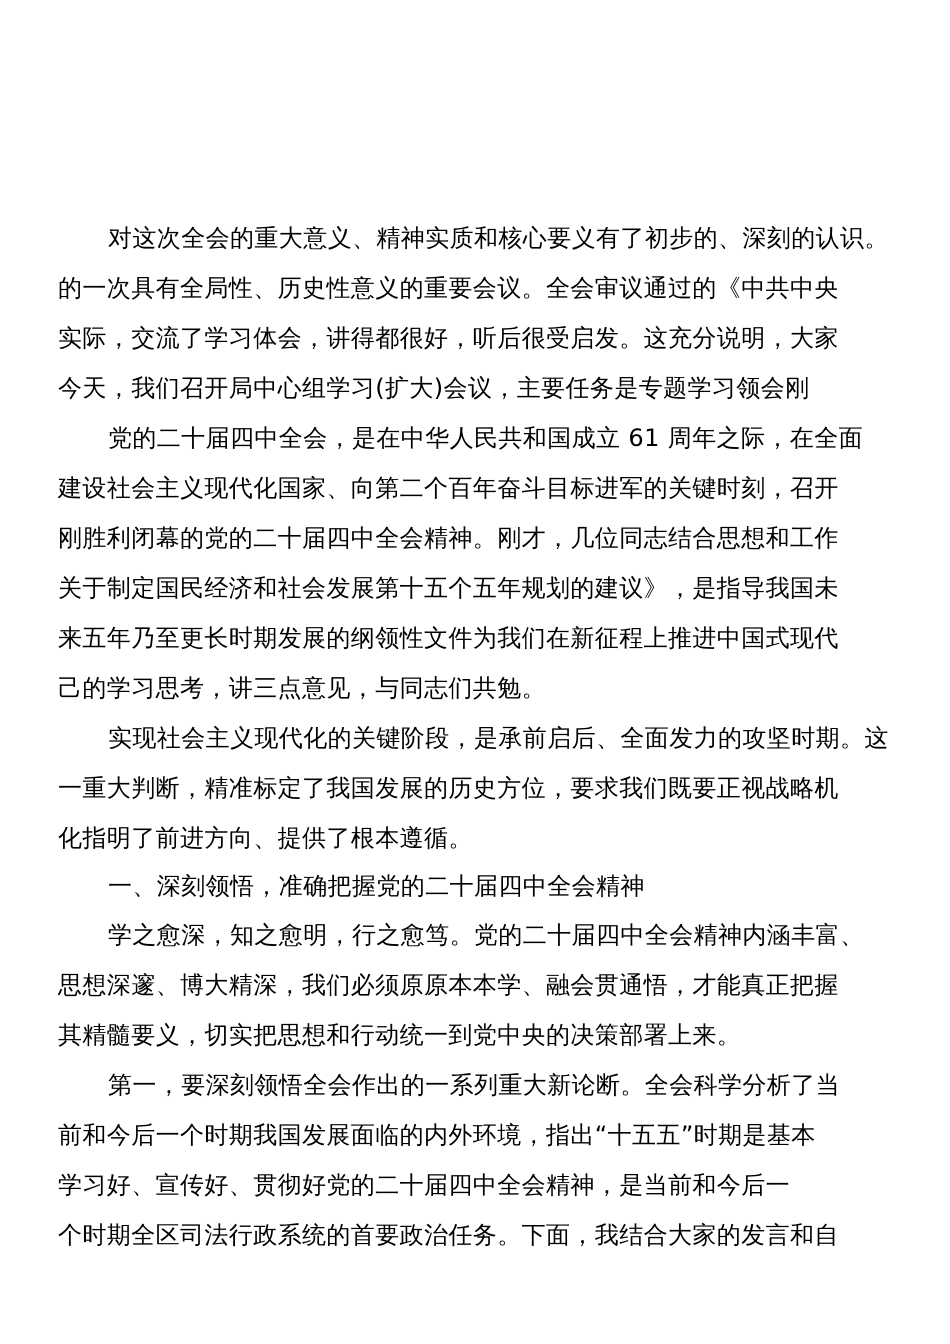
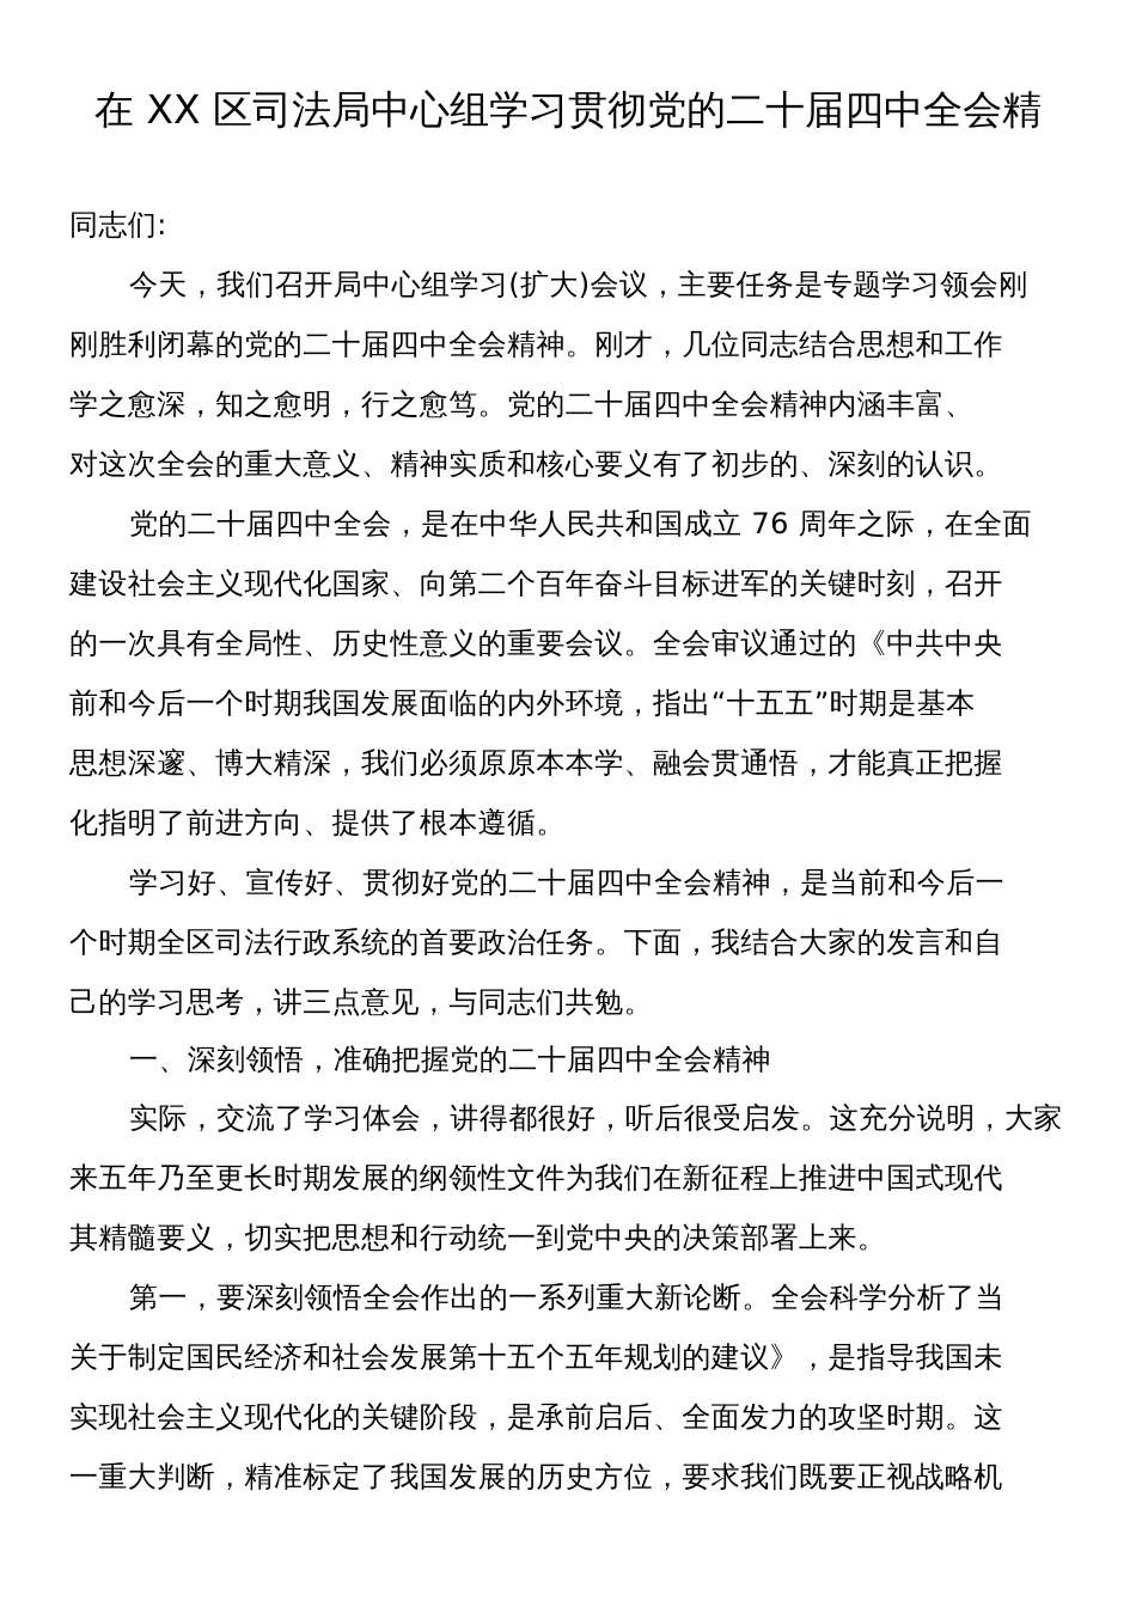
+ 在 XX 区司法局中心组学习贯彻党的二十届四中全会精
+ 同志们:
- 对这次全会的重大意义、精神实质和核心要义有了初步的、深刻的认识。
+ 今天，我们召开局中心组学习(扩大)会议，主要任务是专题学习领会刚
- 的一次具有全局性、历史性意义的重要会议。全会审议通过的《中共中央
+ 刚胜利闭幕的党的二十届四中全会精神。刚才，几位同志结合思想和工作
- 实际，交流了学习体会，讲得都很好，听后很受启发。这充分说明，大家
+ 学之愈深，知之愈明，行之愈笃。党的二十届四中全会精神内涵丰富、
- 今天，我们召开局中心组学习(扩大)会议，主要任务是专题学习领会刚
+ 对这次全会的重大意义、精神实质和核心要义有了初步的、深刻的认识。
- 党的二十届四中全会，是在中华人民共和国成立 61 周年之际，在全面
+ 党的二十届四中全会，是在中华人民共和国成立 76 周年之际，在全面
  建设社会主义现代化国家、向第二个百年奋斗目标进军的关键时刻，召开
- 刚胜利闭幕的党的二十届四中全会精神。刚才，几位同志结合思想和工作
+ 的一次具有全局性、历史性意义的重要会议。全会审议通过的《中共中央
- 关于制定国民经济和社会发展第十五个五年规划的建议》，是指导我国未
+ 前和今后一个时期我国发展面临的内外环境，指出“十五五”时期是基本
- 来五年乃至更长时期发展的纲领性文件为我们在新征程上推进中国式现代
+ 思想深邃、博大精深，我们必须原原本本学、融会贯通悟，才能真正把握
- 己的学习思考，讲三点意见，与同志们共勉。
+ 化指明了前进方向、提供了根本遵循。
- 实现社会主义现代化的关键阶段，是承前启后、全面发力的攻坚时期。这
+ 学习好、宣传好、贯彻好党的二十届四中全会精神，是当前和今后一
- 一重大判断，精准标定了我国发展的历史方位，要求我们既要正视战略机
+ 个时期全区司法行政系统的首要政治任务。下面，我结合大家的发言和自
- 化指明了前进方向、提供了根本遵循。
+ 己的学习思考，讲三点意见，与同志们共勉。
  一、深刻领悟，准确把握党的二十届四中全会精神
- 学之愈深，知之愈明，行之愈笃。党的二十届四中全会精神内涵丰富、
+ 实际，交流了学习体会，讲得都很好，听后很受启发。这充分说明，大家
- 思想深邃、博大精深，我们必须原原本本学、融会贯通悟，才能真正把握
+ 来五年乃至更长时期发展的纲领性文件为我们在新征程上推进中国式现代
  其精髓要义，切实把思想和行动统一到党中央的决策部署上来。
  第一，要深刻领悟全会作出的一系列重大新论断。全会科学分析了当
- 前和今后一个时期我国发展面临的内外环境，指出“十五五”时期是基本
+ 关于制定国民经济和社会发展第十五个五年规划的建议》，是指导我国未
- 学习好、宣传好、贯彻好党的二十届四中全会精神，是当前和今后一
+ 实现社会主义现代化的关键阶段，是承前启后、全面发力的攻坚时期。这
- 个时期全区司法行政系统的首要政治任务。下面，我结合大家的发言和自
+ 一重大判断，精准标定了我国发展的历史方位，要求我们既要正视战略机
